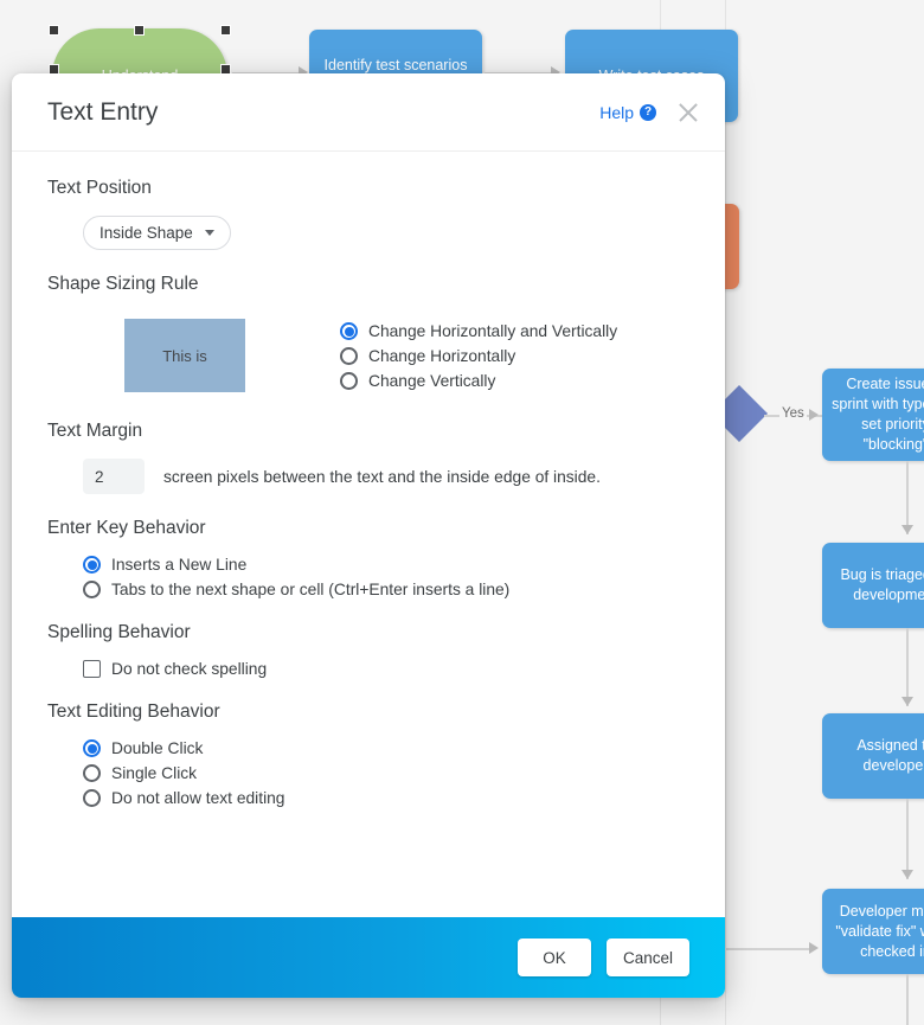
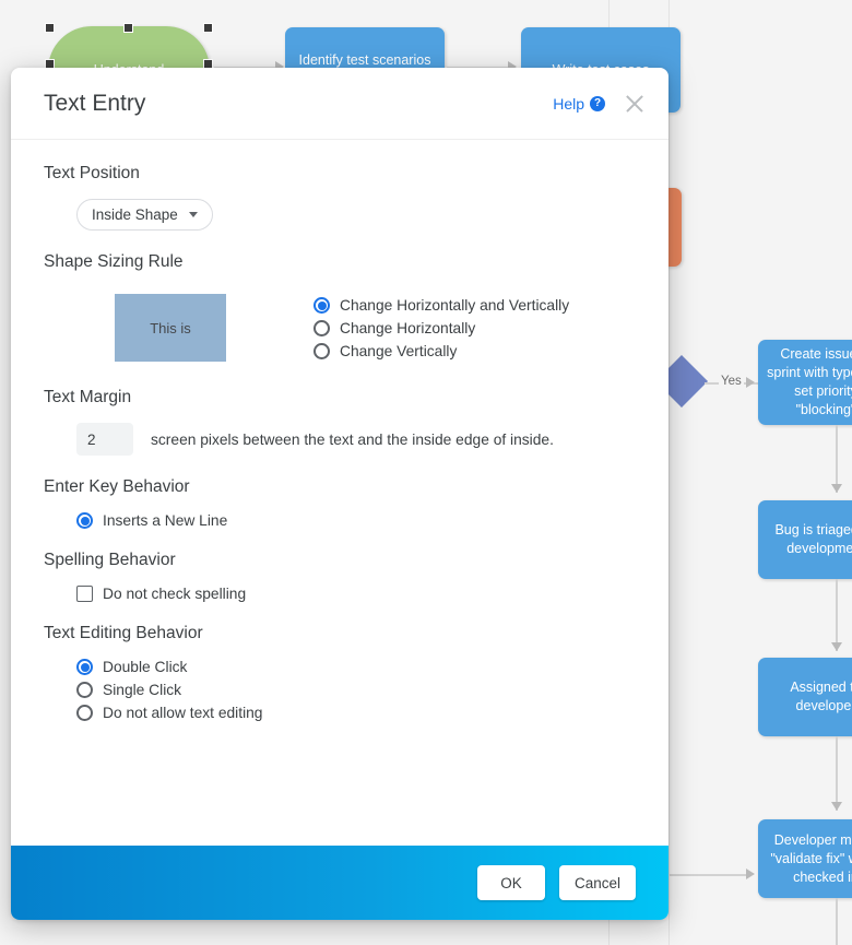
  Yes
  Create issu sprint with typ set priorit "blocking
  Bug is triage developme
  Assigned develope
  Developer m "validate fix" checked i
  Text Entry
  Help
  ?
  Text Position
  Inside Shape
  Shape Sizing Rule
  This is
  Change Horizontally and Vertically
  Change Horizontally
  Change Vertically
  Text Margin
  2
  screen pixels between the text and the inside edge of inside.
  Enter Key Behavior
  Inserts a New Line
- Tabs to the next shape or cell (Ctrl+Enter inserts a line)
  Spelling Behavior
  Do not check spelling
  Text Editing Behavior
  Double Click
  Single Click
  Do not allow text editing
  OK
  Cancel
